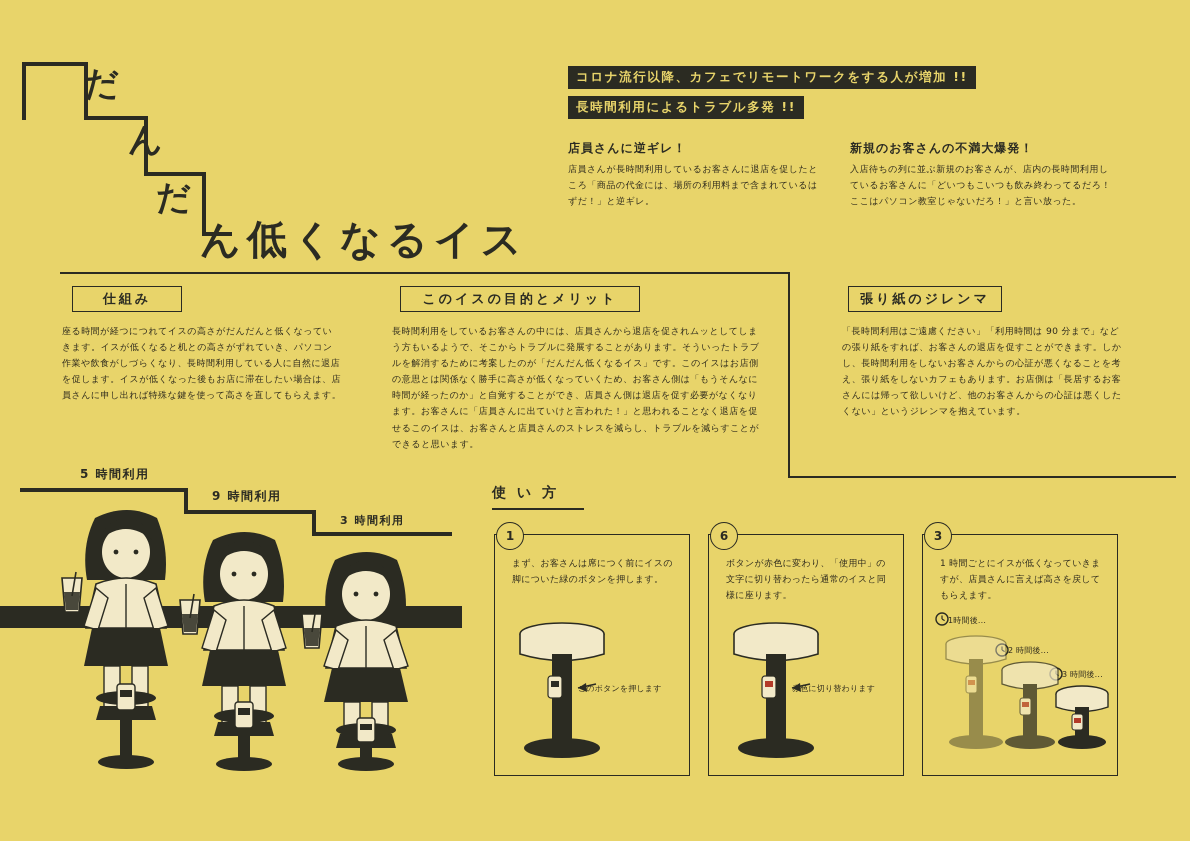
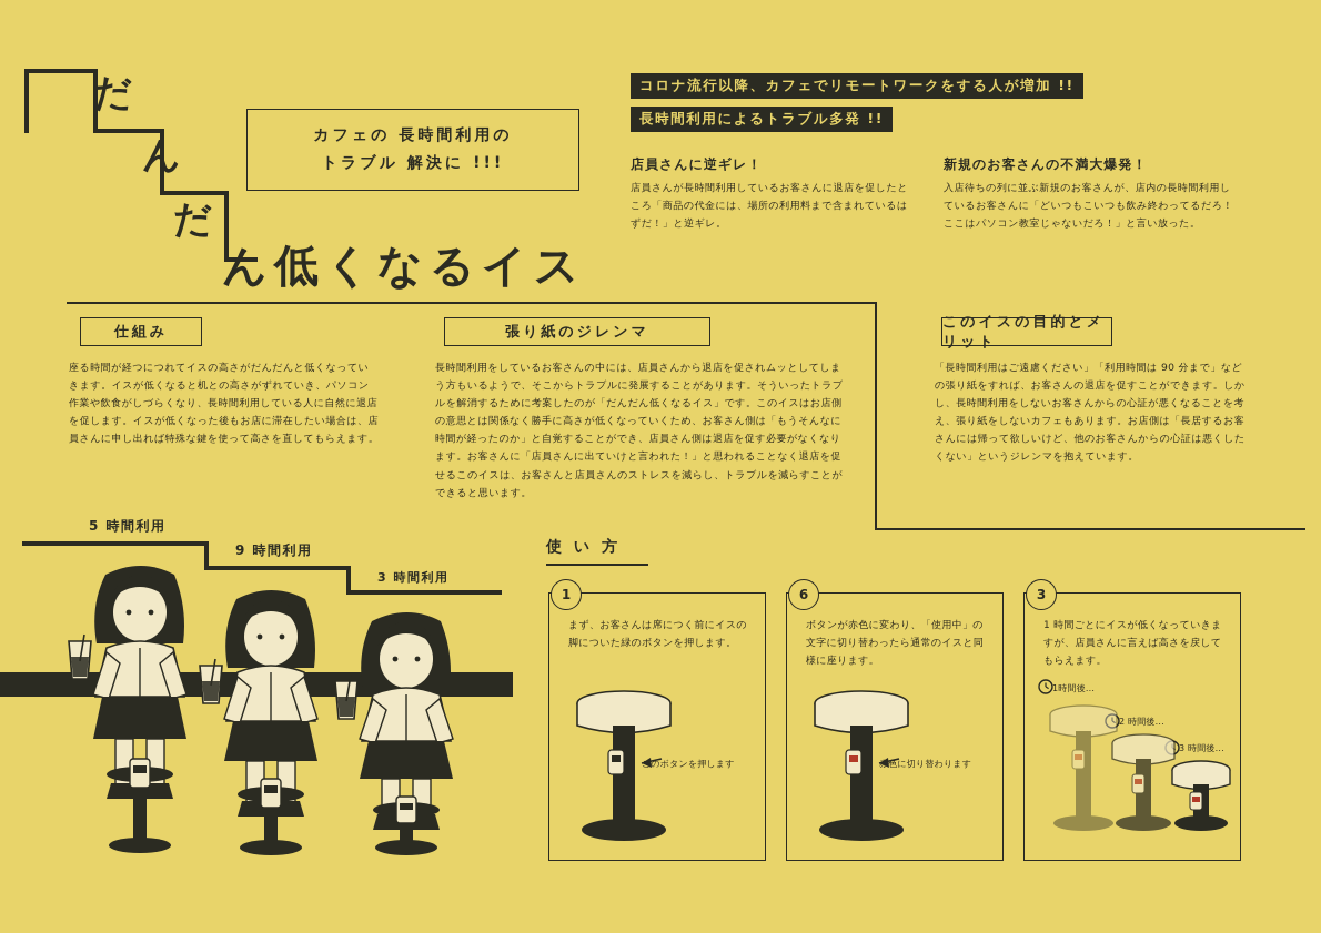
  だ
  ん
  だ
  ん低くなるイス
+ カフェの 長時間利用の
+ トラブル 解決に !!!
  コロナ流行以降、カフェでリモートワークをする人が増加 !!
  長時間利用によるトラブル多発 !!
  店員さんに逆ギレ！
  店員さんが長時間利用しているお客さんに退店を促したところ「商品の代金には、場所の利用料まで含まれているはずだ！」と逆ギレ。
  新規のお客さんの不満大爆発！
  入店待ちの列に並ぶ新規のお客さんが、店内の長時間利用しているお客さんに「どいつもこいつも飲み終わってるだろ！ここはパソコン教室じゃないだろ！」と言い放った。
  仕組み
  座る時間が経つにつれてイスの高さがだんだんと低くなっていきます。イスが低くなると机との高さがずれていき、パソコン作業や飲食がしづらくなり、長時間利用している人に自然に退店を促します。イスが低くなった後もお店に滞在したい場合は、店員さんに申し出れば特殊な鍵を使って高さを直してもらえます。
- このイスの目的とメリット
+ 張り紙のジレンマ
  長時間利用をしているお客さんの中には、店員さんから退店を促されムッとしてしまう方もいるようで、そこからトラブルに発展することがあります。そういったトラブルを解消するために考案したのが「だんだん低くなるイス」です。このイスはお店側の意思とは関係なく勝手に高さが低くなっていくため、お客さん側は「もうそんなに時間が経ったのか」と自覚することができ、店員さん側は退店を促す必要がなくなります。お客さんに「店員さんに出ていけと言われた！」と思われることなく退店を促せるこのイスは、お客さんと店員さんのストレスを減らし、トラブルを減らすことができると思います。
- 張り紙のジレンマ
+ このイスの目的とメリット
  「長時間利用はご遠慮ください」「利用時間は 90 分まで」などの張り紙をすれば、お客さんの退店を促すことができます。しかし、長時間利用をしないお客さんからの心証が悪くなることを考え、張り紙をしないカフェもあります。お店側は「長居するお客さんには帰って欲しいけど、他のお客さんからの心証は悪くしたくない」というジレンマを抱えています。
  5 時間利用
  9 時間利用
  3 時間利用
  使 い 方
  1
  まず、お客さんは席につく前にイスの脚についた緑のボタンを押します。
  のボタンを押します
  6
  ボタンが赤色に変わり、「使用中」の文字に切り替わったら通常のイスと同様に座ります。
  色に切り替わります
  3
  1 時間ごとにイスが低くなっていきますが、店員さんに言えば高さを戻してもらえます。
  1時間後...
  2 時間後...
  3 時間後...
